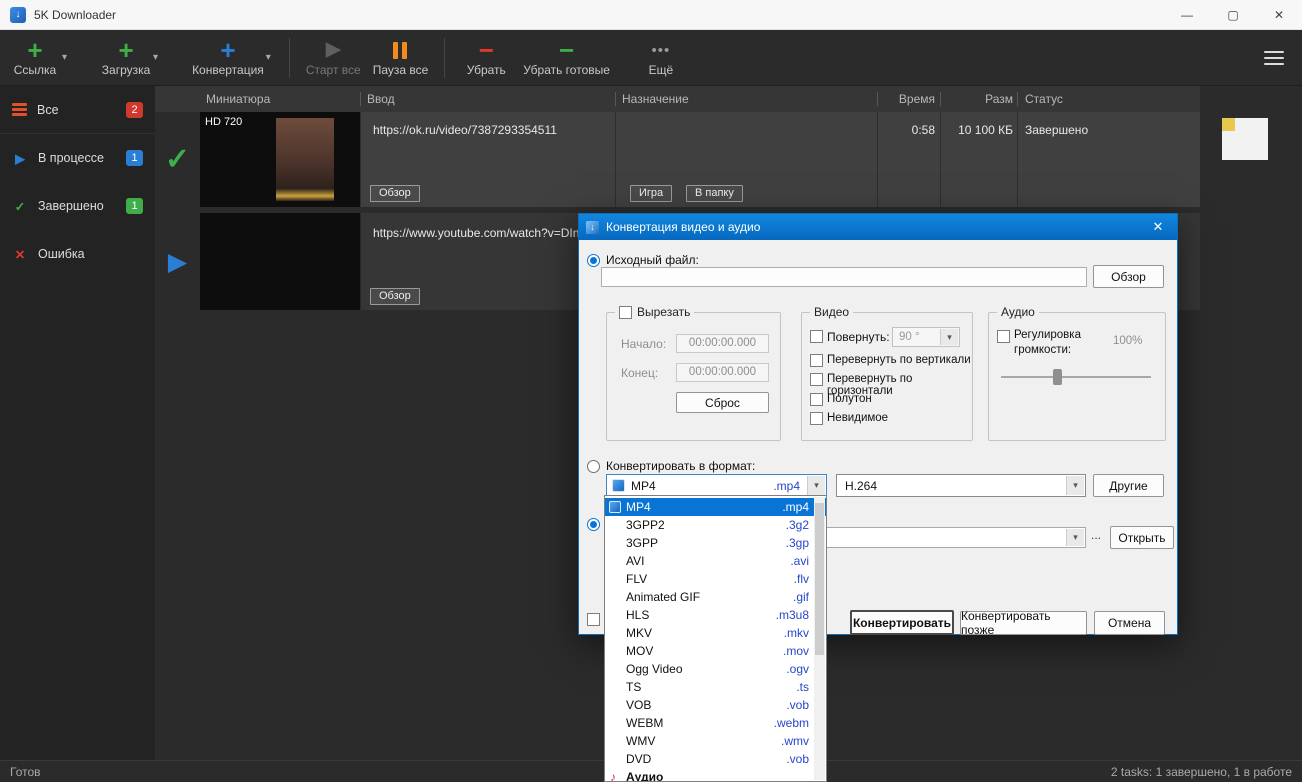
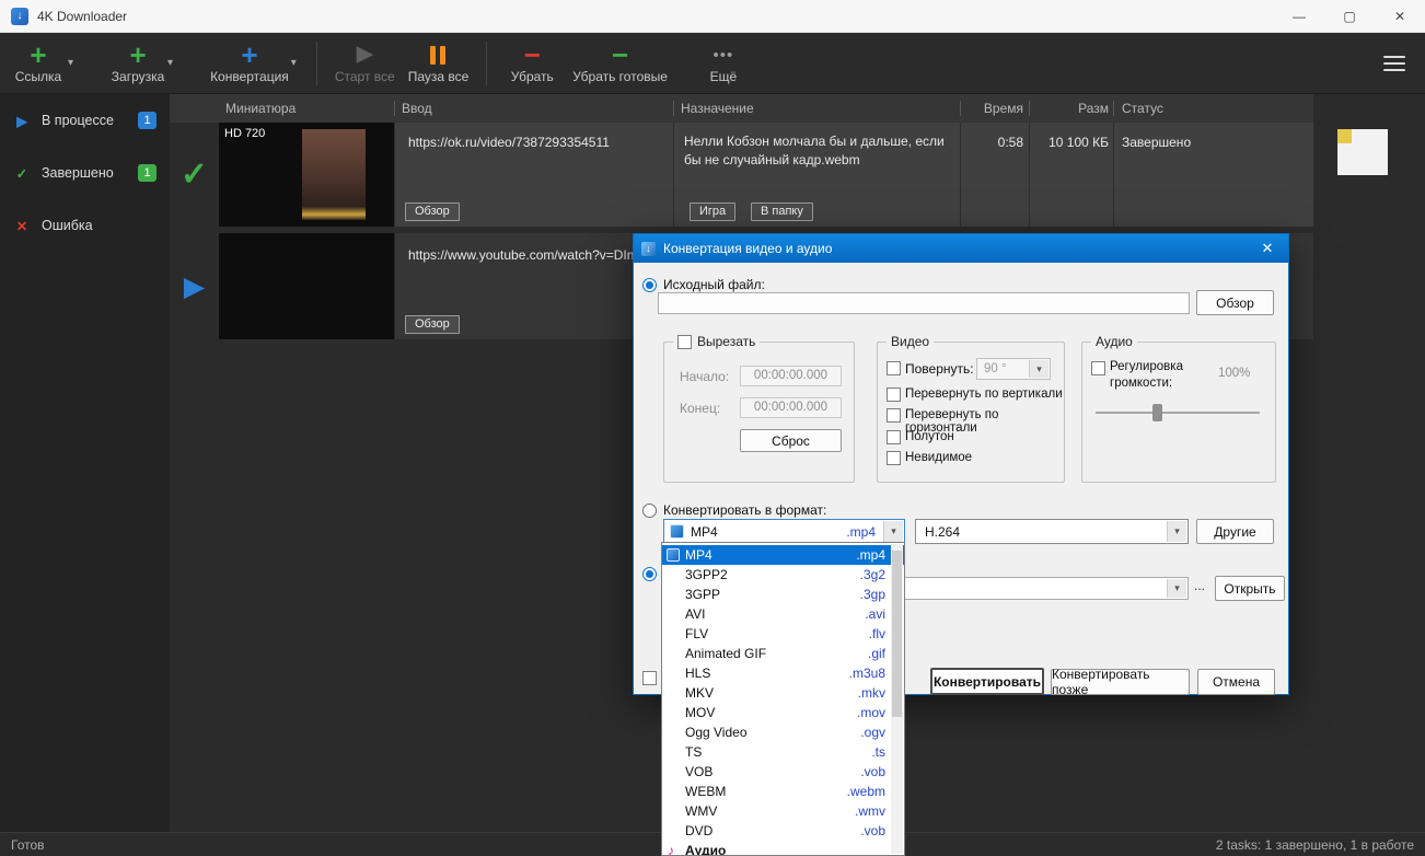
  ↓
- 5K Downloader
+ 4K Downloader
  —
  ▢
  ✕
  +
  Ссылка
  ▾
  +
  Загрузка
  ▾
  +
  Конвертация
  ▾
  ▶
  Старт все
  Пауза все
  −
  Убрать
  −
  Убрать готовые
  •••
  Ещё
- Все
- 2
  ▶
  В процессе
  1
  ✓
  Завершено
  1
  ✕
  Ошибка
  Миниатюра
  Ввод
  Назначение
  Время
  Разм
  Статус
  ✓
  HD 720
  https://ok.ru/video/7387293354511
  Обзор
+ Нелли Кобзон молчала бы и дальше, если бы не случайный кадр.webm
  Игра
  В папку
  0:58
  10 100 КБ
  Завершено
  ▶
  https://www.youtube.com/watch?v=DIn
  Обзор
  Готов
  2 tasks: 1 завершено, 1 в работе
  ↓
  Конвертация видео и аудио
  ✕
  Исходный файл:
  Обзор
  Вырезать
  Начало:
  00:00:00.000
  Конец:
  00:00:00.000
  Сброс
  Видео
  Повернуть:
  90 °
  ▾
  Перевернуть по вертикали
  Перевернуть по горизонтали
  Полутон
  Невидимое
  Аудио
  Регулировка громкости:
  100%
  Конвертировать в формат:
  MP4
  .mp4
  ▾
  H.264
  ▾
  Другие
  ▾
  ...
  Открыть
  Конвертировать
  Конвертировать позже
  Отмена
  MP4
  .mp4
  3GPP2
  .3g2
  3GPP
  .3gp
  AVI
  .avi
  FLV
  .flv
  Animated GIF
  .gif
  HLS
  .m3u8
  MKV
  .mkv
  MOV
  .mov
  Ogg Video
  .ogv
  TS
  .ts
  VOB
  .vob
  WEBM
  .webm
  WMV
  .wmv
  DVD
  .vob
  ♪
  Аудио
